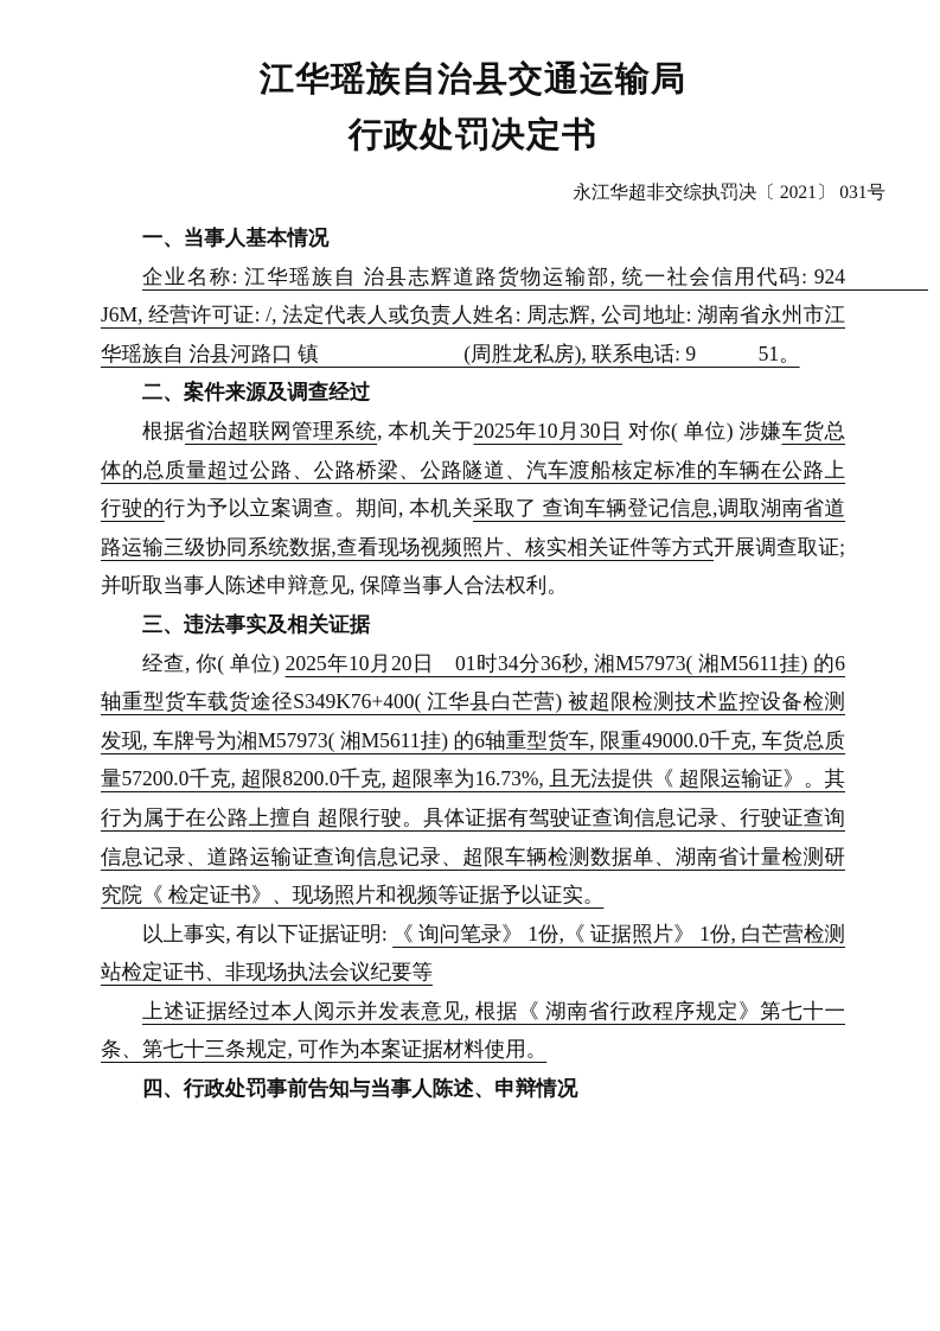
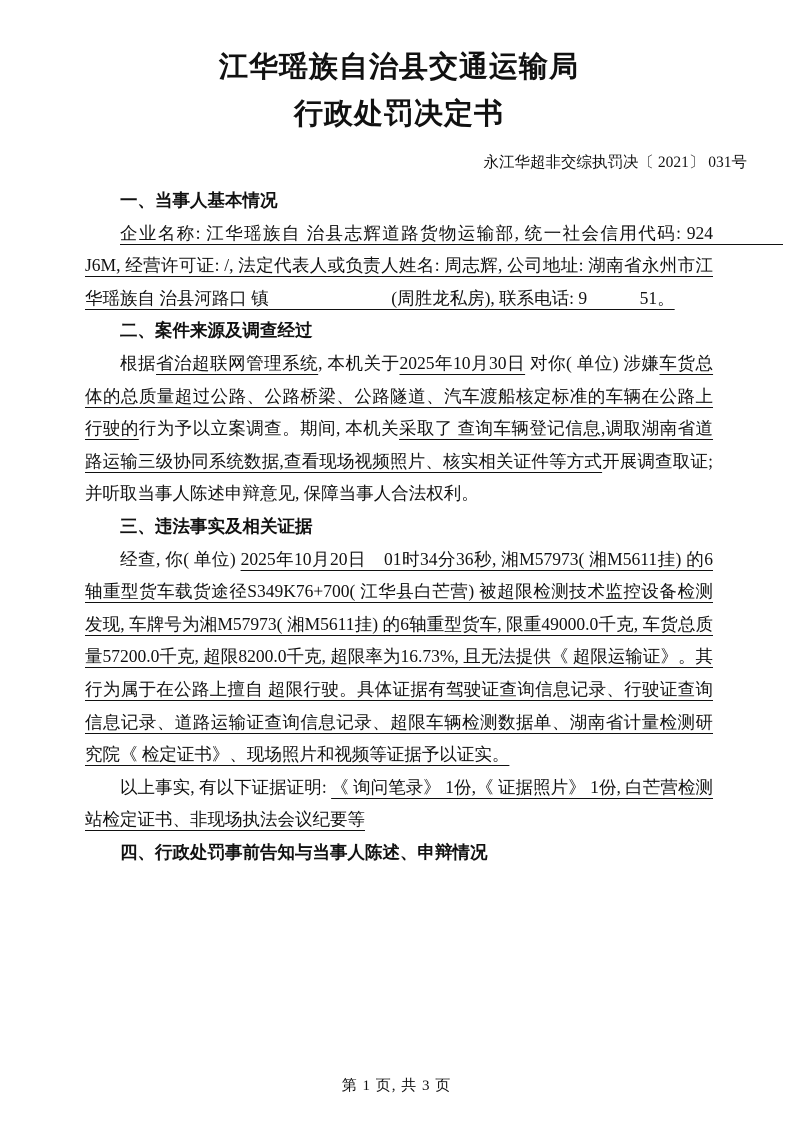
  江华瑶族自治县交通运输局
  行政处罚决定书
  永江华超非交综执罚决〔 2021〕 031号
  一、当事人基本情况
  企业名称: 江华瑶族自 治县志辉道路货物运输部, 统一社会信用代码: 924 J6M, 经营许可证: /, 法定代表人或负责人姓名: 周志辉, 公司地址: 湖南省永州市江华瑶族自 治县河路口 镇 (周胜龙私房), 联系电话: 9 51。
  二、案件来源及调查经过
  根据省治超联网管理系统, 本机关于2025年10月30日 对你( 单位) 涉嫌车货总体的总质量超过公路、公路桥梁、公路隧道、汽车渡船核定标准的车辆在公路上行驶的行为予以立案调查。期间, 本机关采取了 查询车辆登记信息,调取湖南省道路运输三级协同系统数据,查看现场视频照片、核实相关证件等方式开展调查取证; 并听取当事人陈述申辩意见, 保障当事人合法权利。
  三、违法事实及相关证据
- 经查, 你( 单位) 2025年10月20日 01时34分36秒, 湘M57973( 湘M5611挂) 的6轴重型货车载货途径S349K76+400( 江华县白芒营) 被超限检测技术监控设备检测发现, 车牌号为湘M57973( 湘M5611挂) 的6轴重型货车, 限重49000.0千克, 车货总质量57200.0千克, 超限8200.0千克, 超限率为16.73%, 且无法提供《 超限运输证》。其行为属于在公路上擅自 超限行驶。具体证据有驾驶证查询信息记录、行驶证查询信息记录、道路运输证查询信息记录、超限车辆检测数据单、湖南省计量检测研究院《 检定证书》、现场照片和视频等证据予以证实。
+ 经查, 你( 单位) 2025年10月20日 01时34分36秒, 湘M57973( 湘M5611挂) 的6轴重型货车载货途径S349K76+700( 江华县白芒营) 被超限检测技术监控设备检测发现, 车牌号为湘M57973( 湘M5611挂) 的6轴重型货车, 限重49000.0千克, 车货总质量57200.0千克, 超限8200.0千克, 超限率为16.73%, 且无法提供《 超限运输证》。其行为属于在公路上擅自 超限行驶。具体证据有驾驶证查询信息记录、行驶证查询信息记录、道路运输证查询信息记录、超限车辆检测数据单、湖南省计量检测研究院《 检定证书》、现场照片和视频等证据予以证实。
  以上事实, 有以下证据证明: 《 询问笔录》 1份,《 证据照片》 1份, 白芒营检测站检定证书、非现场执法会议纪要等
- 上述证据经过本人阅示并发表意见, 根据《 湖南省行政程序规定》第七十一条、第七十三条规定, 可作为本案证据材料使用。
  四、行政处罚事前告知与当事人陈述、申辩情况
+ 第 1 页, 共 3 页
